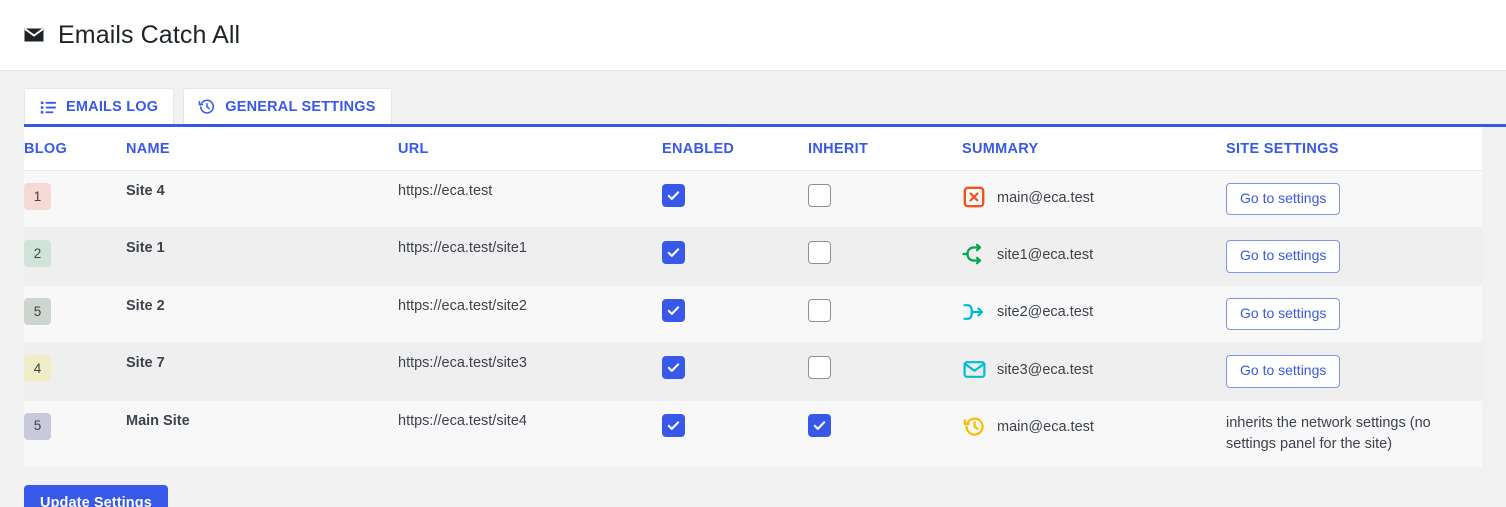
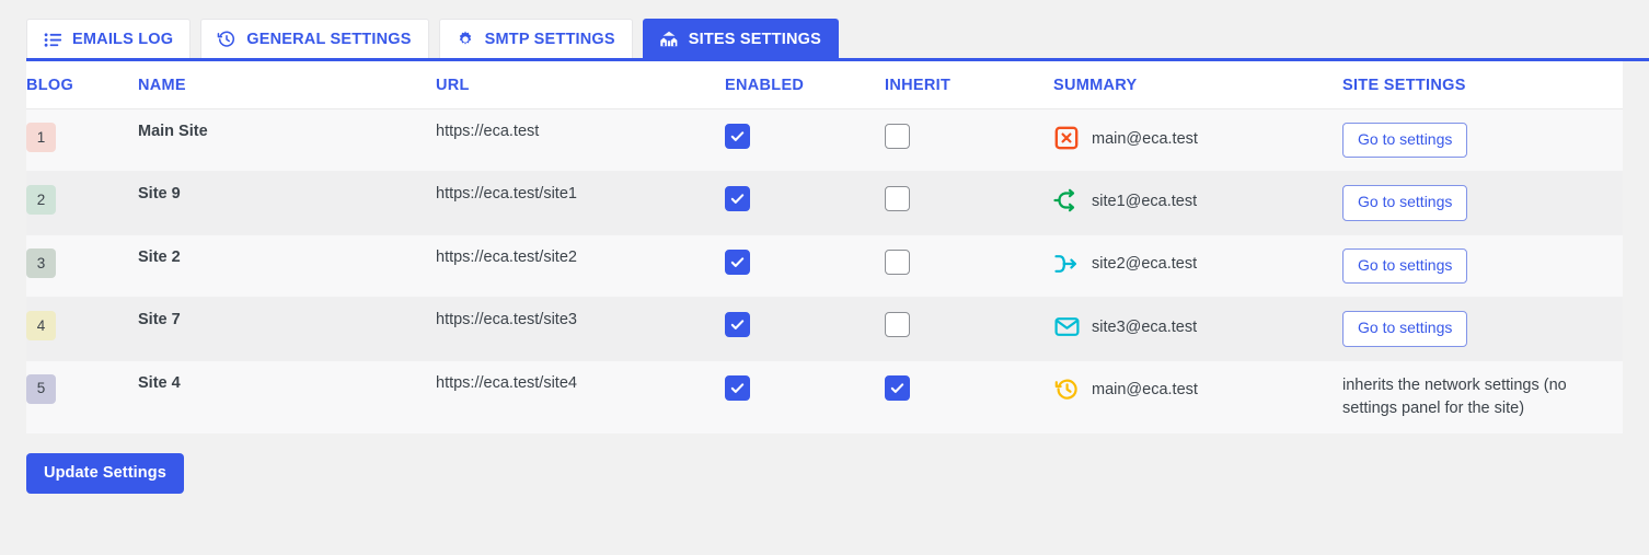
- Emails Catch All
  EMAILS LOG
  GENERAL SETTINGS
+ SMTP SETTINGS
+ SITES SETTINGS
  BLOG	NAME	URL	ENABLED	INHERIT	SUMMARY	SITE SETTINGS
- 1	Site 4	https://eca.test			main@eca.test	Go to settings
+ 1	Main Site	https://eca.test			main@eca.test	Go to settings
- 2	Site 1	https://eca.test/site1			site1@eca.test	Go to settings
+ 2	Site 9	https://eca.test/site1			site1@eca.test	Go to settings
- 5	Site 2	https://eca.test/site2			site2@eca.test	Go to settings
+ 3	Site 2	https://eca.test/site2			site2@eca.test	Go to settings
  4	Site 7	https://eca.test/site3			site3@eca.test	Go to settings
- 5	Main Site	https://eca.test/site4			main@eca.test	inherits the network settings (no settings panel for the site)
+ 5	Site 4	https://eca.test/site4			main@eca.test	inherits the network settings (no settings panel for the site)
  Update Settings
